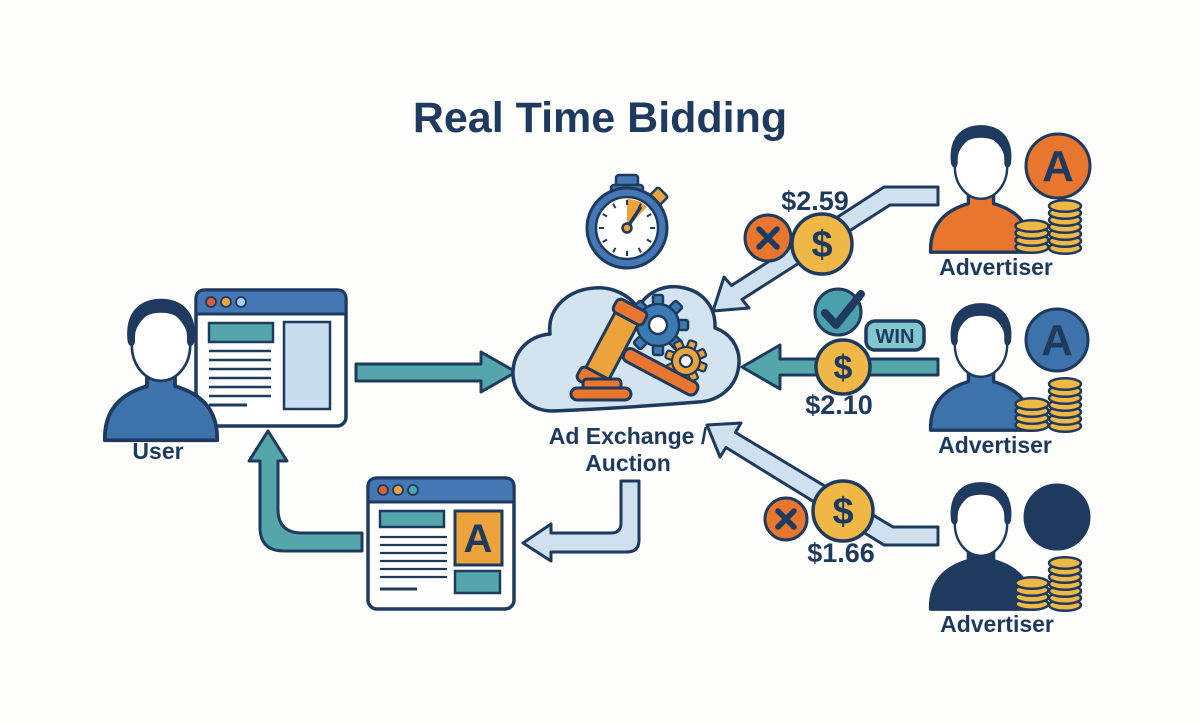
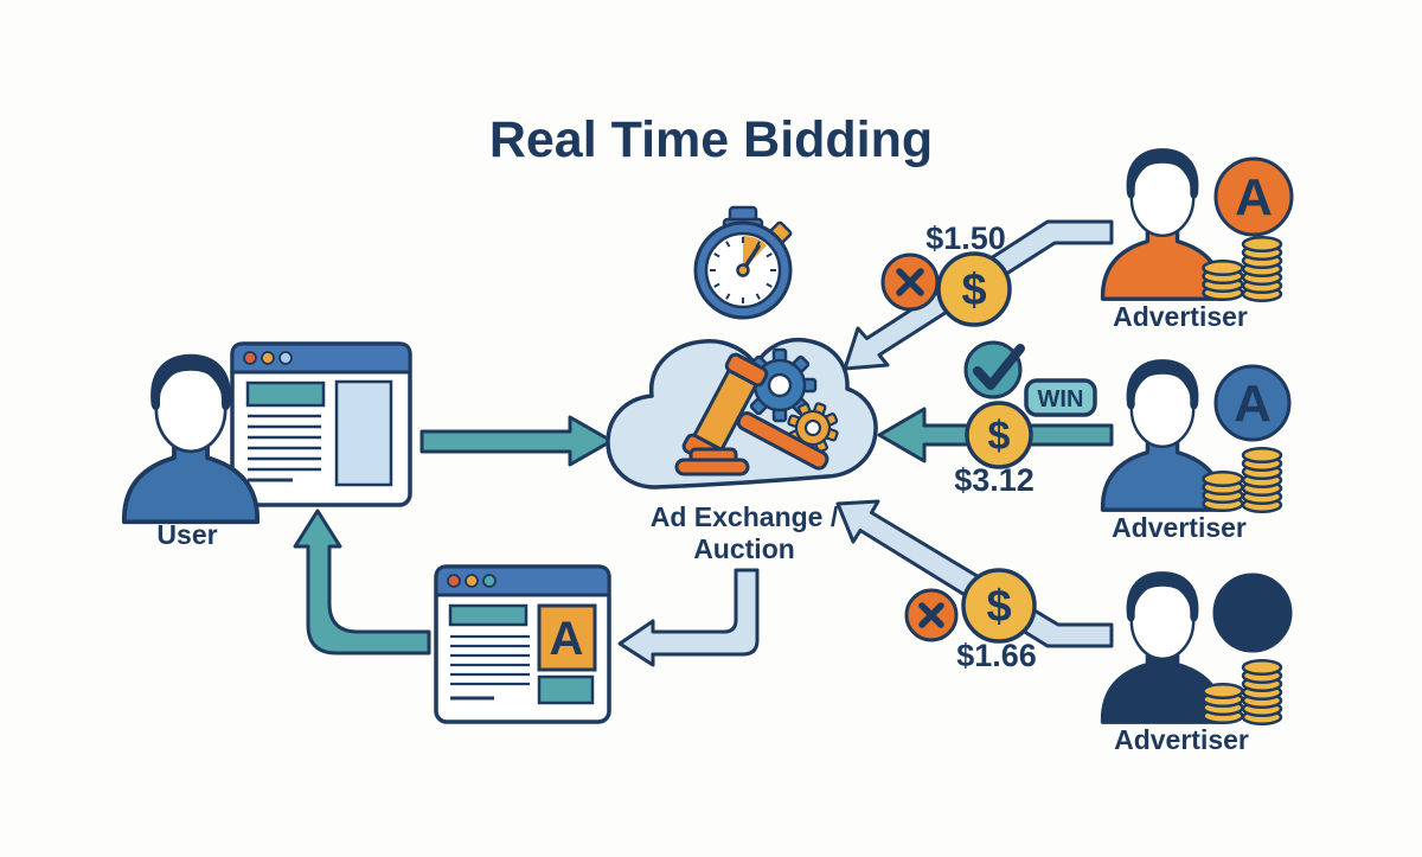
  Real Time Bidding
  Ad Exchange /
  Auction
  User
  $
- $2.59
+ $1.50
  WIN
  $
- $2.10
+ $3.12
  $
  $1.66
  A
  Advertiser
  A
  Advertiser
  Advertiser
  A
